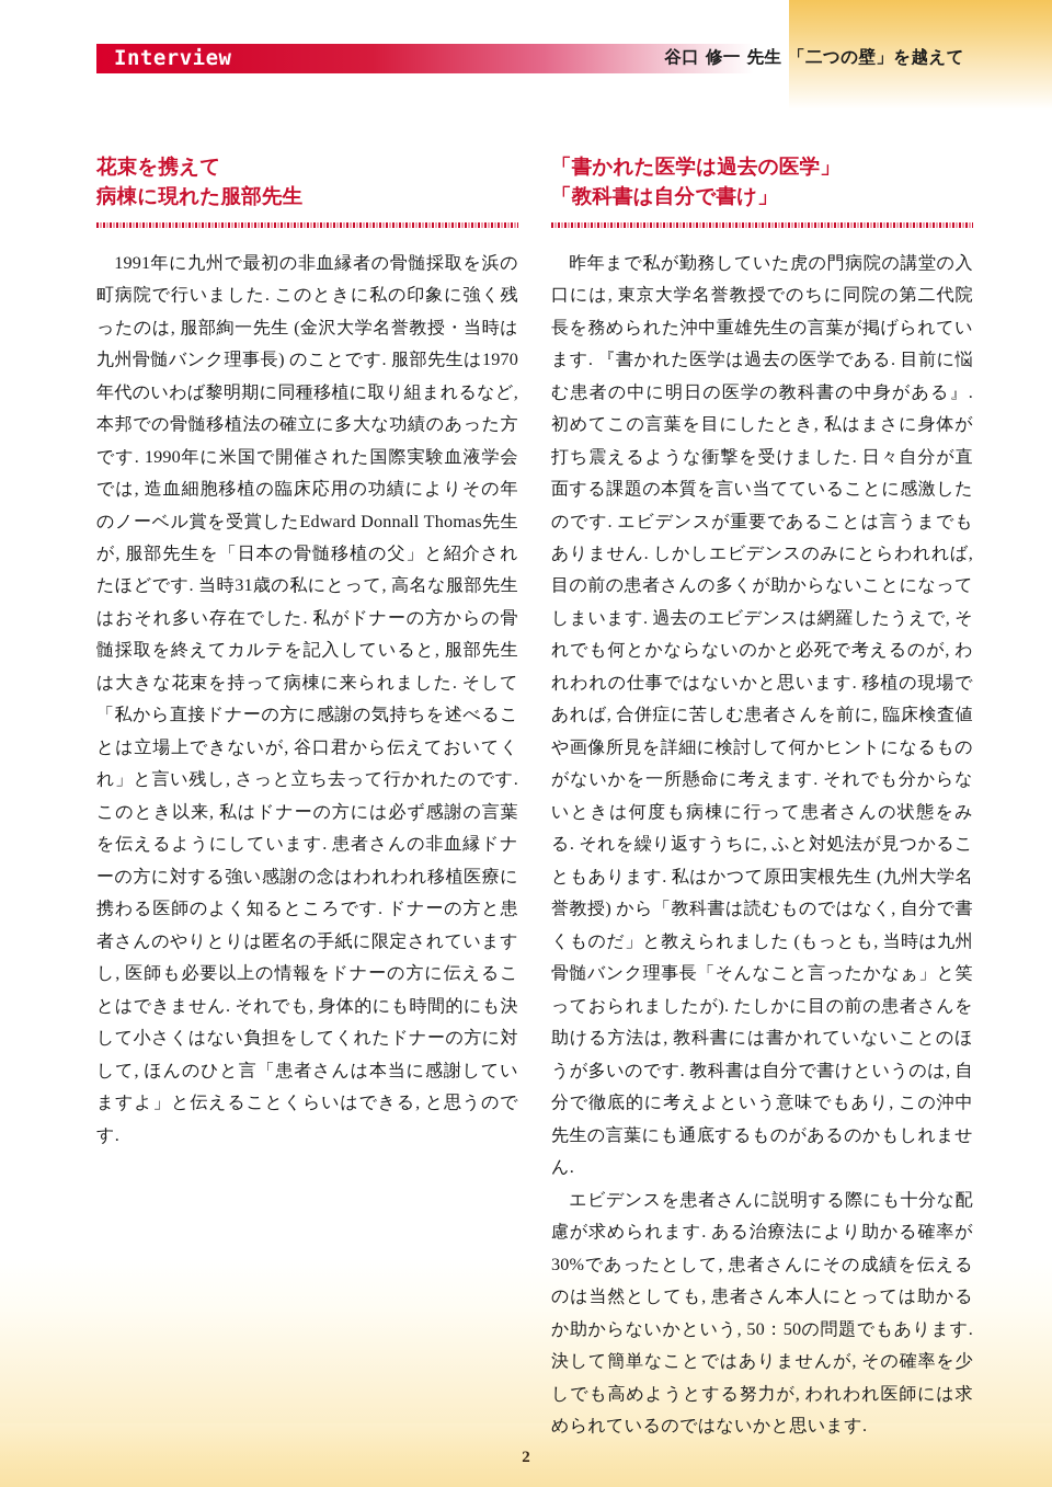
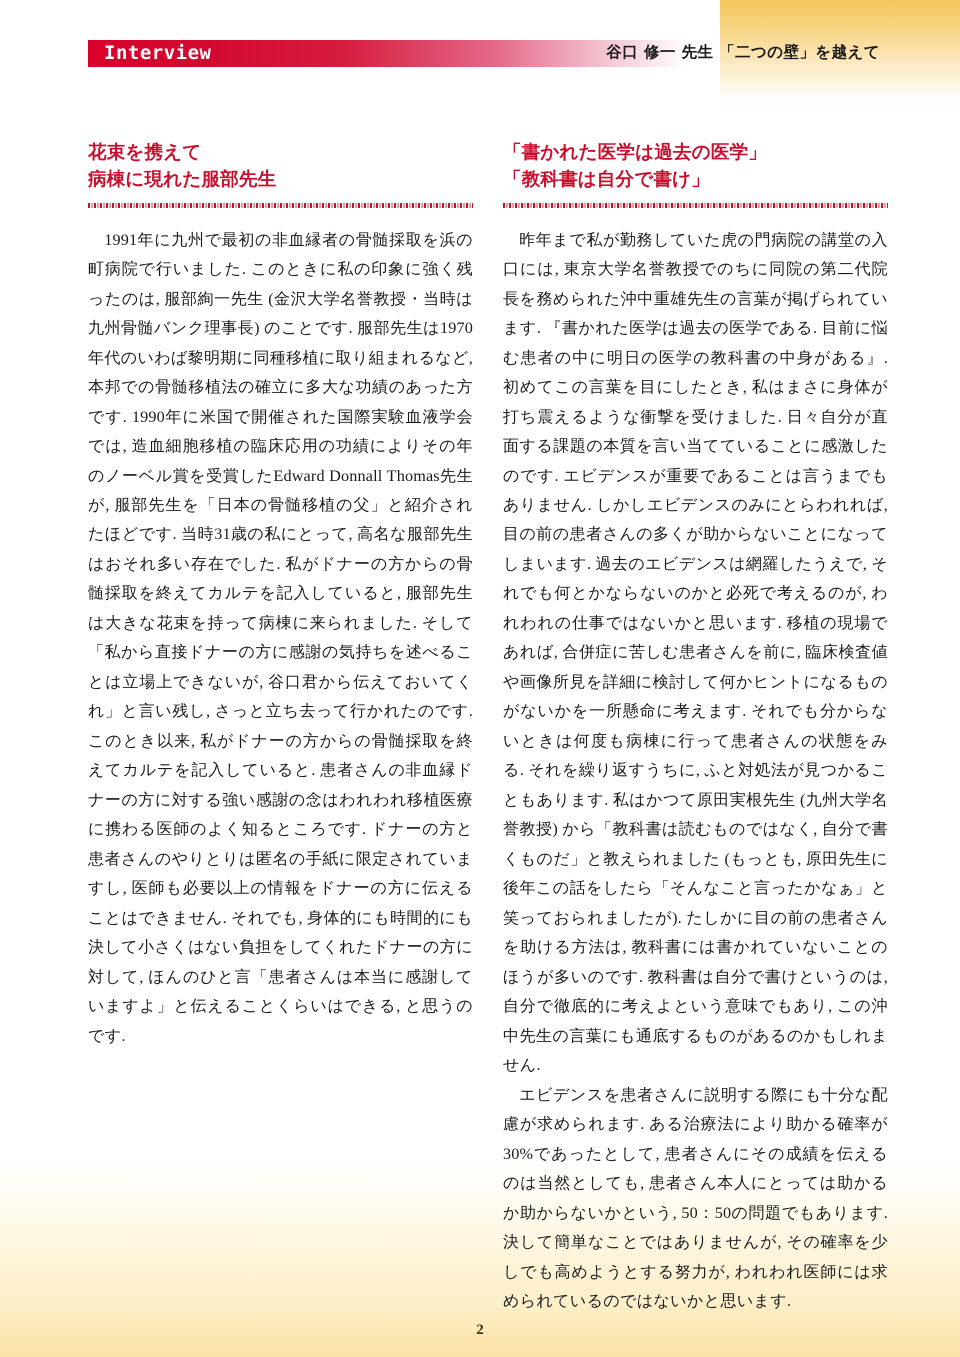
  Interview
  谷口 修一 先生 「二つの壁」を越えて
  花束を携えて
  病棟に現れた服部先生
- 1991年に九州で最初の非血縁者の骨髄採取を浜の町病院で行いました. このときに私の印象に強く残ったのは, 服部絢一先生 (金沢大学名誉教授・当時は九州骨髄バンク理事長) のことです. 服部先生は1970年代のいわば黎明期に同種移植に取り組まれるなど, 本邦での骨髄移植法の確立に多大な功績のあった方です. 1990年に米国で開催された国際実験血液学会では, 造血細胞移植の臨床応用の功績によりその年のノーベル賞を受賞したEdward Donnall Thomas先生が, 服部先生を「日本の骨髄移植の父」と紹介されたほどです. 当時31歳の私にとって, 高名な服部先生はおそれ多い存在でした. 私がドナーの方からの骨髄採取を終えてカルテを記入していると, 服部先生は大きな花束を持って病棟に来られました. そして「私から直接ドナーの方に感謝の気持ちを述べることは立場上できないが, 谷口君から伝えておいてくれ」と言い残し, さっと立ち去って行かれたのです. このとき以来, 私はドナーの方には必ず感謝の言葉を伝えるようにしています. 患者さんの非血縁ドナーの方に対する強い感謝の念はわれわれ移植医療に携わる医師のよく知るところです. ドナーの方と患者さんのやりとりは匿名の手紙に限定されていますし, 医師も必要以上の情報をドナーの方に伝えることはできません. それでも, 身体的にも時間的にも決して小さくはない負担をしてくれたドナーの方に対して, ほんのひと言「患者さんは本当に感謝していますよ」と伝えることくらいはできる, と思うのです.
+ 1991年に九州で最初の非血縁者の骨髄採取を浜の町病院で行いました. このときに私の印象に強く残ったのは, 服部絢一先生 (金沢大学名誉教授・当時は九州骨髄バンク理事長) のことです. 服部先生は1970年代のいわば黎明期に同種移植に取り組まれるなど, 本邦での骨髄移植法の確立に多大な功績のあった方です. 1990年に米国で開催された国際実験血液学会では, 造血細胞移植の臨床応用の功績によりその年のノーベル賞を受賞したEdward Donnall Thomas先生が, 服部先生を「日本の骨髄移植の父」と紹介されたほどです. 当時31歳の私にとって, 高名な服部先生はおそれ多い存在でした. 私がドナーの方からの骨髄採取を終えてカルテを記入していると, 服部先生は大きな花束を持って病棟に来られました. そして「私から直接ドナーの方に感謝の気持ちを述べることは立場上できないが, 谷口君から伝えておいてくれ」と言い残し, さっと立ち去って行かれたのです. このとき以来, 私がドナーの方からの骨髄採取を終えてカルテを記入していると. 患者さんの非血縁ドナーの方に対する強い感謝の念はわれわれ移植医療に携わる医師のよく知るところです. ドナーの方と患者さんのやりとりは匿名の手紙に限定されていますし, 医師も必要以上の情報をドナーの方に伝えることはできません. それでも, 身体的にも時間的にも決して小さくはない負担をしてくれたドナーの方に対して, ほんのひと言「患者さんは本当に感謝していますよ」と伝えることくらいはできる, と思うのです.
  「書かれた医学は過去の医学」
  「教科書は自分で書け」
- 昨年まで私が勤務していた虎の門病院の講堂の入口には, 東京大学名誉教授でのちに同院の第二代院長を務められた沖中重雄先生の言葉が掲げられています. 『書かれた医学は過去の医学である. 目前に悩む患者の中に明日の医学の教科書の中身がある』. 初めてこの言葉を目にしたとき, 私はまさに身体が打ち震えるような衝撃を受けました. 日々自分が直面する課題の本質を言い当てていることに感激したのです. エビデンスが重要であることは言うまでもありません. しかしエビデンスのみにとらわれれば, 目の前の患者さんの多くが助からないことになってしまいます. 過去のエビデンスは網羅したうえで, それでも何とかならないのかと必死で考えるのが, われわれの仕事ではないかと思います. 移植の現場であれば, 合併症に苦しむ患者さんを前に, 臨床検査値や画像所見を詳細に検討して何かヒントになるものがないかを一所懸命に考えます. それでも分からないときは何度も病棟に行って患者さんの状態をみる. それを繰り返すうちに, ふと対処法が見つかることもあります. 私はかつて原田実根先生 (九州大学名誉教授) から「教科書は読むものではなく, 自分で書くものだ」と教えられました (もっとも, 当時は九州骨髄バンク理事長「そんなこと言ったかなぁ」と笑っておられましたが). たしかに目の前の患者さんを助ける方法は, 教科書には書かれていないことのほうが多いのです. 教科書は自分で書けというのは, 自分で徹底的に考えよという意味でもあり, この沖中先生の言葉にも通底するものがあるのかもしれません.
+ 昨年まで私が勤務していた虎の門病院の講堂の入口には, 東京大学名誉教授でのちに同院の第二代院長を務められた沖中重雄先生の言葉が掲げられています. 『書かれた医学は過去の医学である. 目前に悩む患者の中に明日の医学の教科書の中身がある』. 初めてこの言葉を目にしたとき, 私はまさに身体が打ち震えるような衝撃を受けました. 日々自分が直面する課題の本質を言い当てていることに感激したのです. エビデンスが重要であることは言うまでもありません. しかしエビデンスのみにとらわれれば, 目の前の患者さんの多くが助からないことになってしまいます. 過去のエビデンスは網羅したうえで, それでも何とかならないのかと必死で考えるのが, われわれの仕事ではないかと思います. 移植の現場であれば, 合併症に苦しむ患者さんを前に, 臨床検査値や画像所見を詳細に検討して何かヒントになるものがないかを一所懸命に考えます. それでも分からないときは何度も病棟に行って患者さんの状態をみる. それを繰り返すうちに, ふと対処法が見つかることもあります. 私はかつて原田実根先生 (九州大学名誉教授) から「教科書は読むものではなく, 自分で書くものだ」と教えられました (もっとも, 原田先生に後年この話をしたら「そんなこと言ったかなぁ」と笑っておられましたが). たしかに目の前の患者さんを助ける方法は, 教科書には書かれていないことのほうが多いのです. 教科書は自分で書けというのは, 自分で徹底的に考えよという意味でもあり, この沖中先生の言葉にも通底するものがあるのかもしれません.
  エビデンスを患者さんに説明する際にも十分な配慮が求められます. ある治療法により助かる確率が30%であったとして, 患者さんにその成績を伝えるのは当然としても, 患者さん本人にとっては助かるか助からないかという, 50：50の問題でもあります. 決して簡単なことではありませんが, その確率を少しでも高めようとする努力が, われわれ医師には求められているのではないかと思います.
  2
